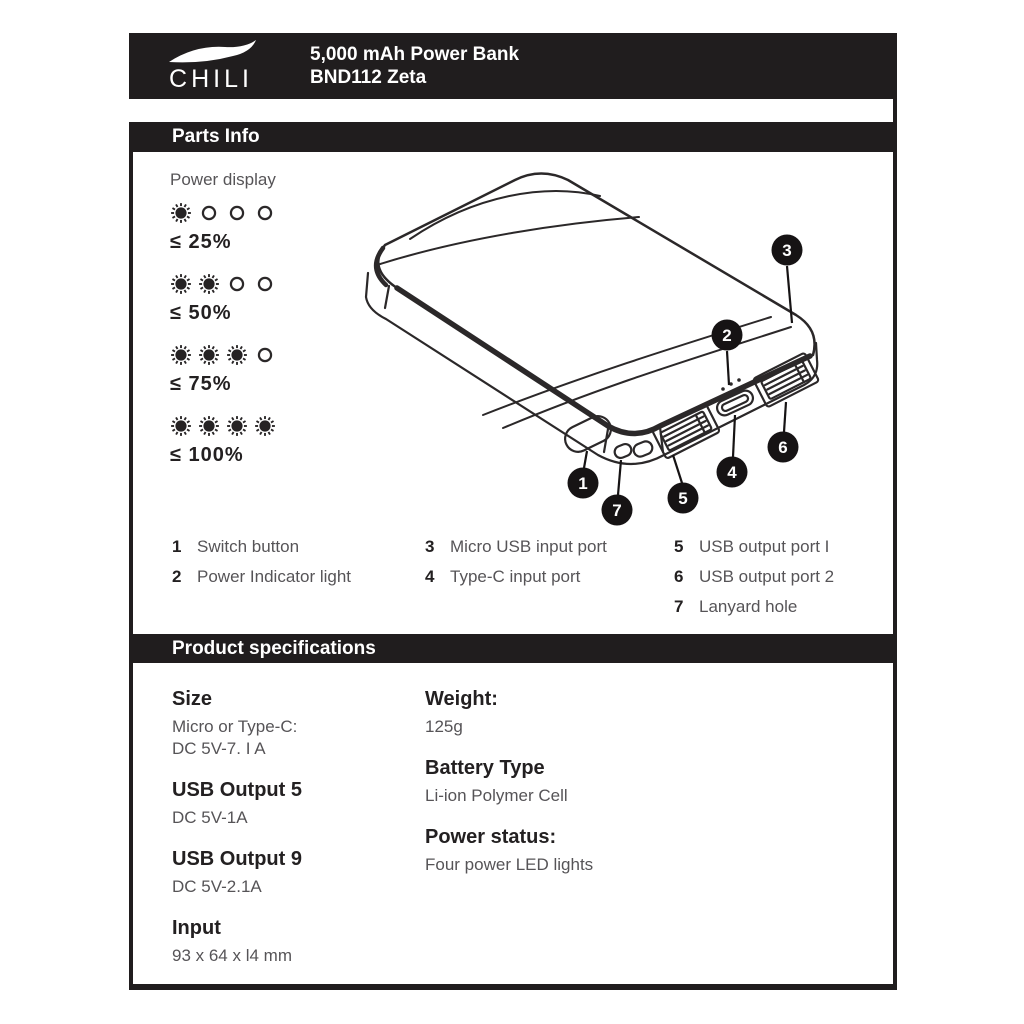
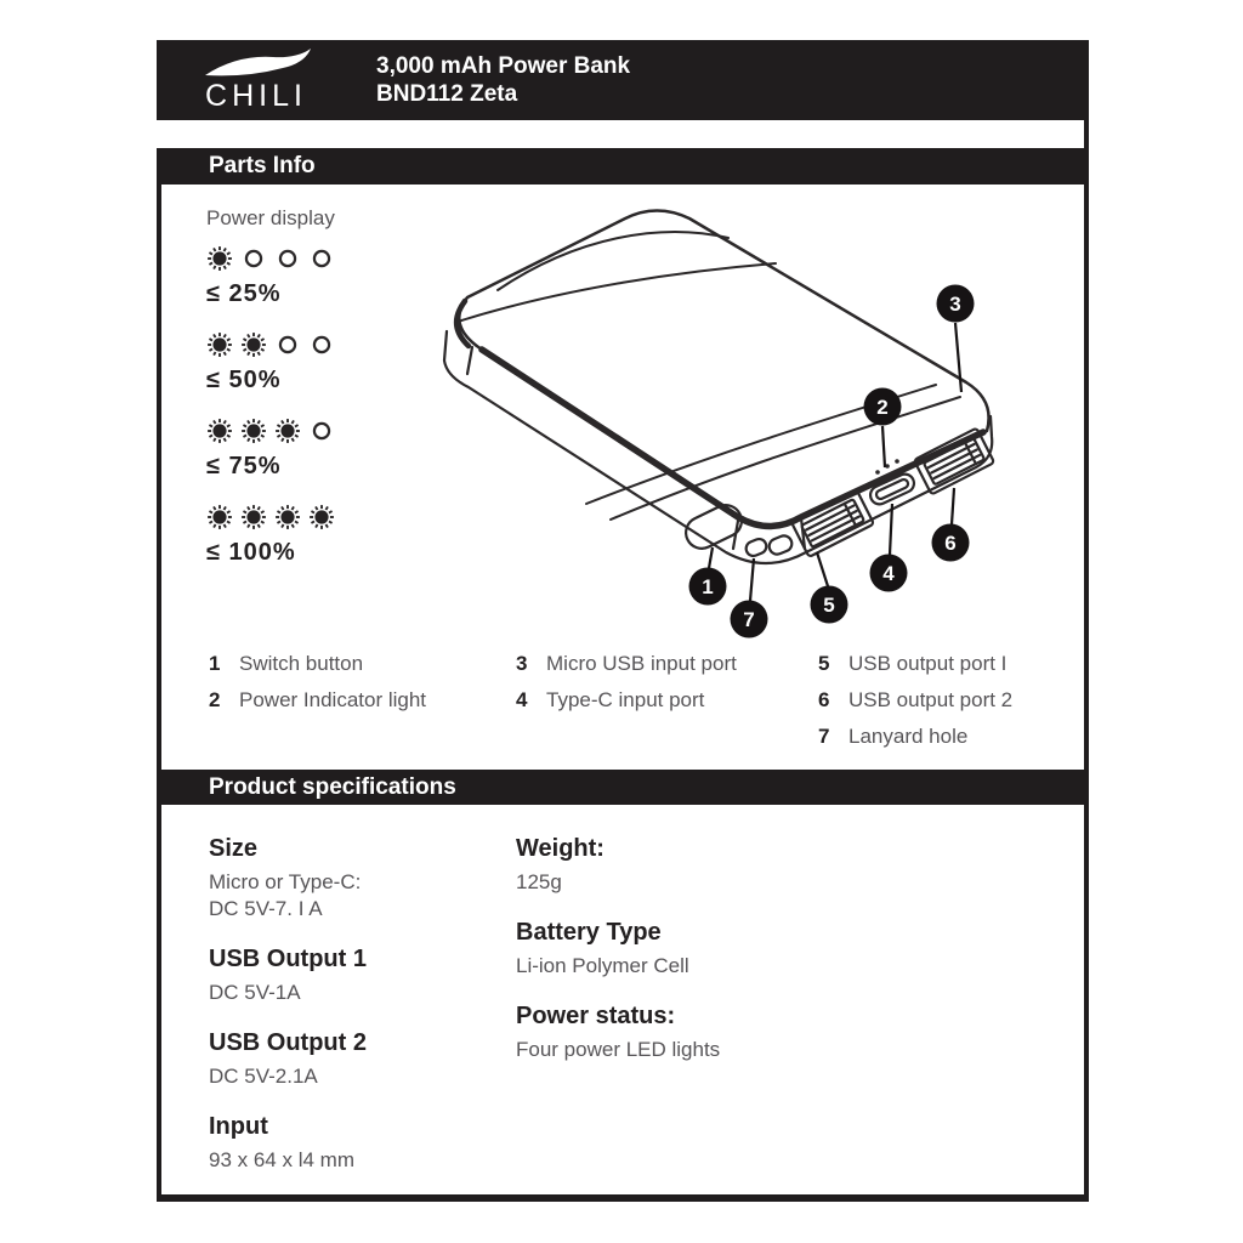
  CHILI
- 5,000 mAh Power Bank
+ 3,000 mAh Power Bank
  BND112 Zeta
  Parts Info
  Power display
  ≤ 25%
  ≤ 50%
  ≤ 75%
  ≤ 100%
  1
  2
  3
  4
  5
  6
  7
  1
  Switch button
  2
  Power Indicator light
  3
  Micro USB input port
  4
  Type-C input port
  5
  USB output port I
  6
  USB output port 2
  7
  Lanyard hole
  Product specifications
  Size
  Micro or Type-C:
  DC 5V-7. I A
- USB Output 5
+ USB Output 1
  DC 5V-1A
- USB Output 9
+ USB Output 2
  DC 5V-2.1A
  Input
  93 x 64 x l4 mm
  Weight:
  125g
  Battery Type
  Li-ion Polymer Cell
  Power status:
  Four power LED lights
